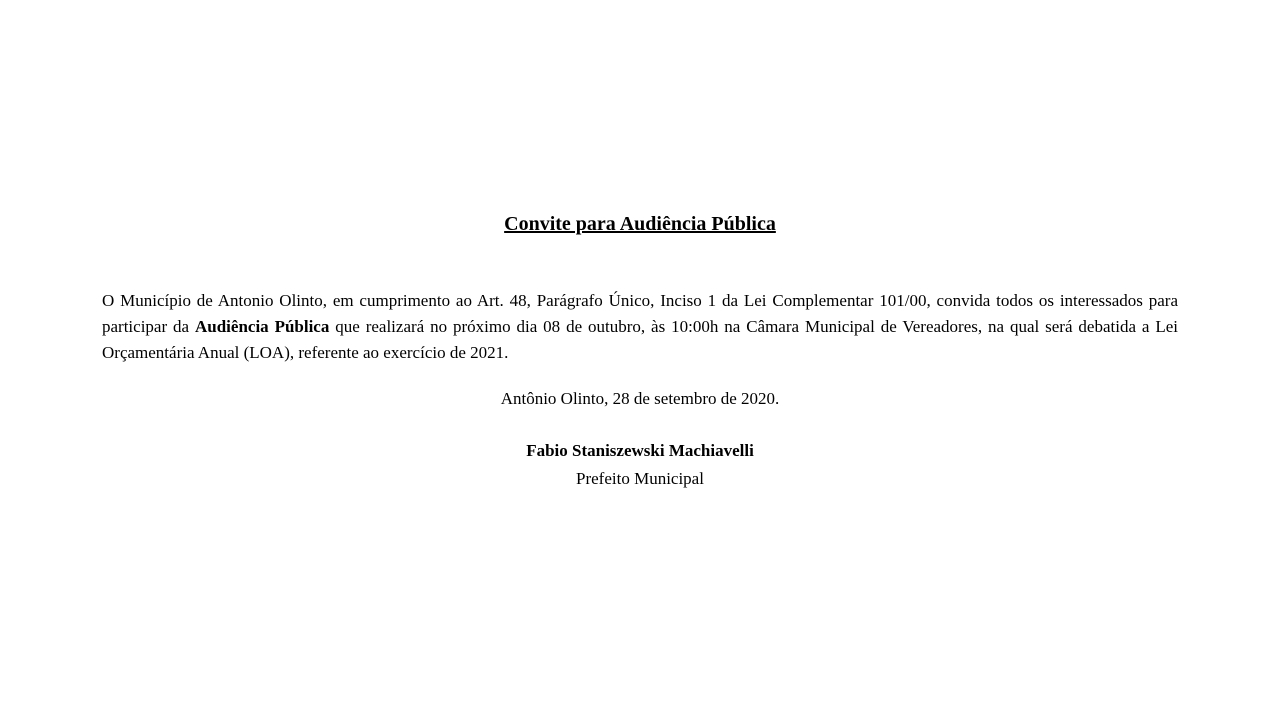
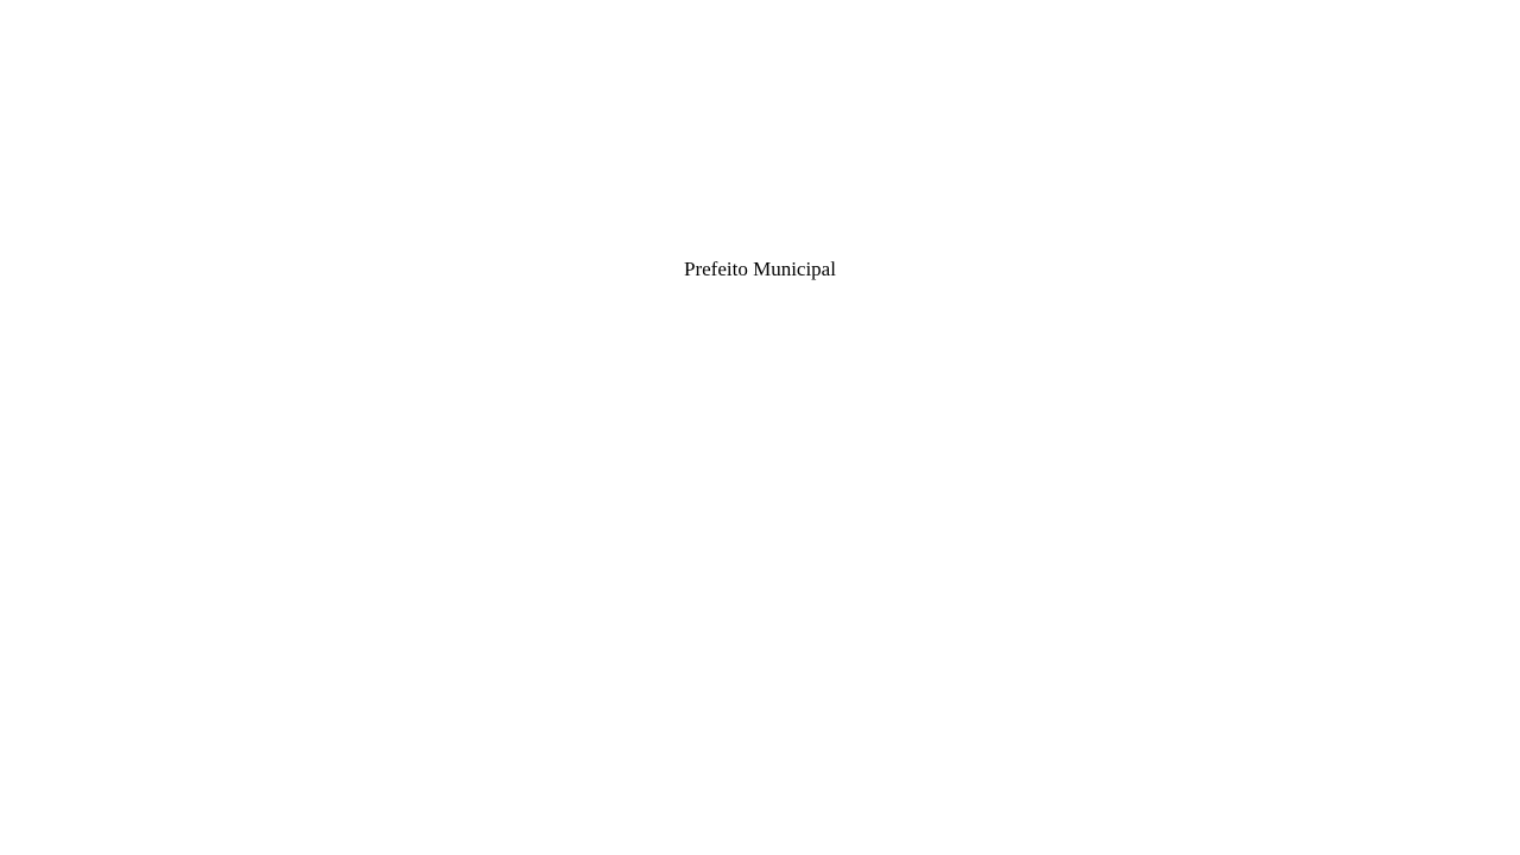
- Convite para Audiência Pública
- O Município de Antonio Olinto, em cumprimento ao Art. 48, Parágrafo Único, Inciso 1 da Lei Complementar 101/00, convida todos os interessados para participar da Audiência Pública que realizará no próximo dia 08 de outubro, às 10:00h na Câmara Municipal de Vereadores, na qual será debatida a Lei Orçamentária Anual (LOA), referente ao exercício de 2021.
- Antônio Olinto, 28 de setembro de 2020.
- Fabio Staniszewski Machiavelli
  Prefeito Municipal
